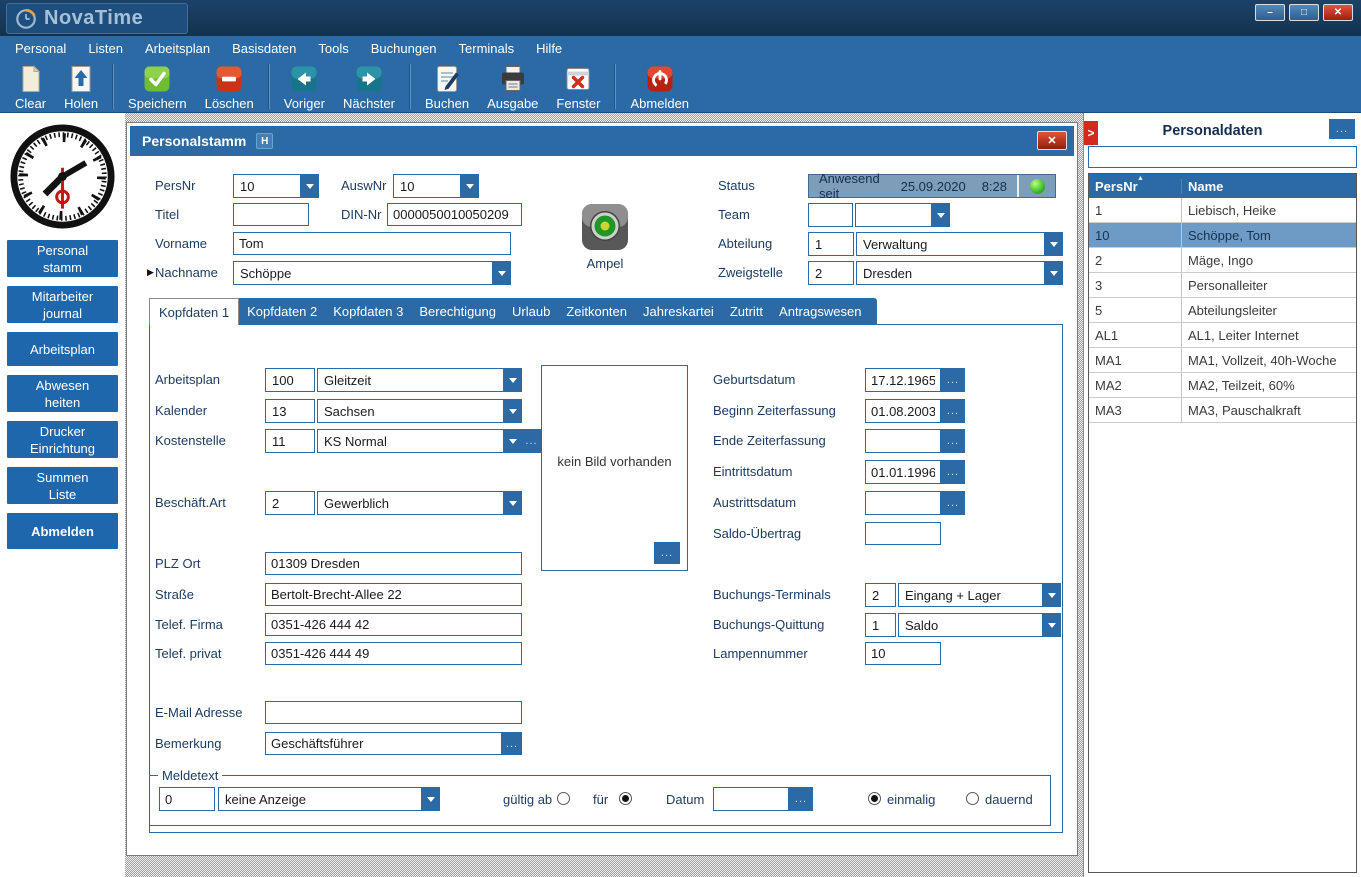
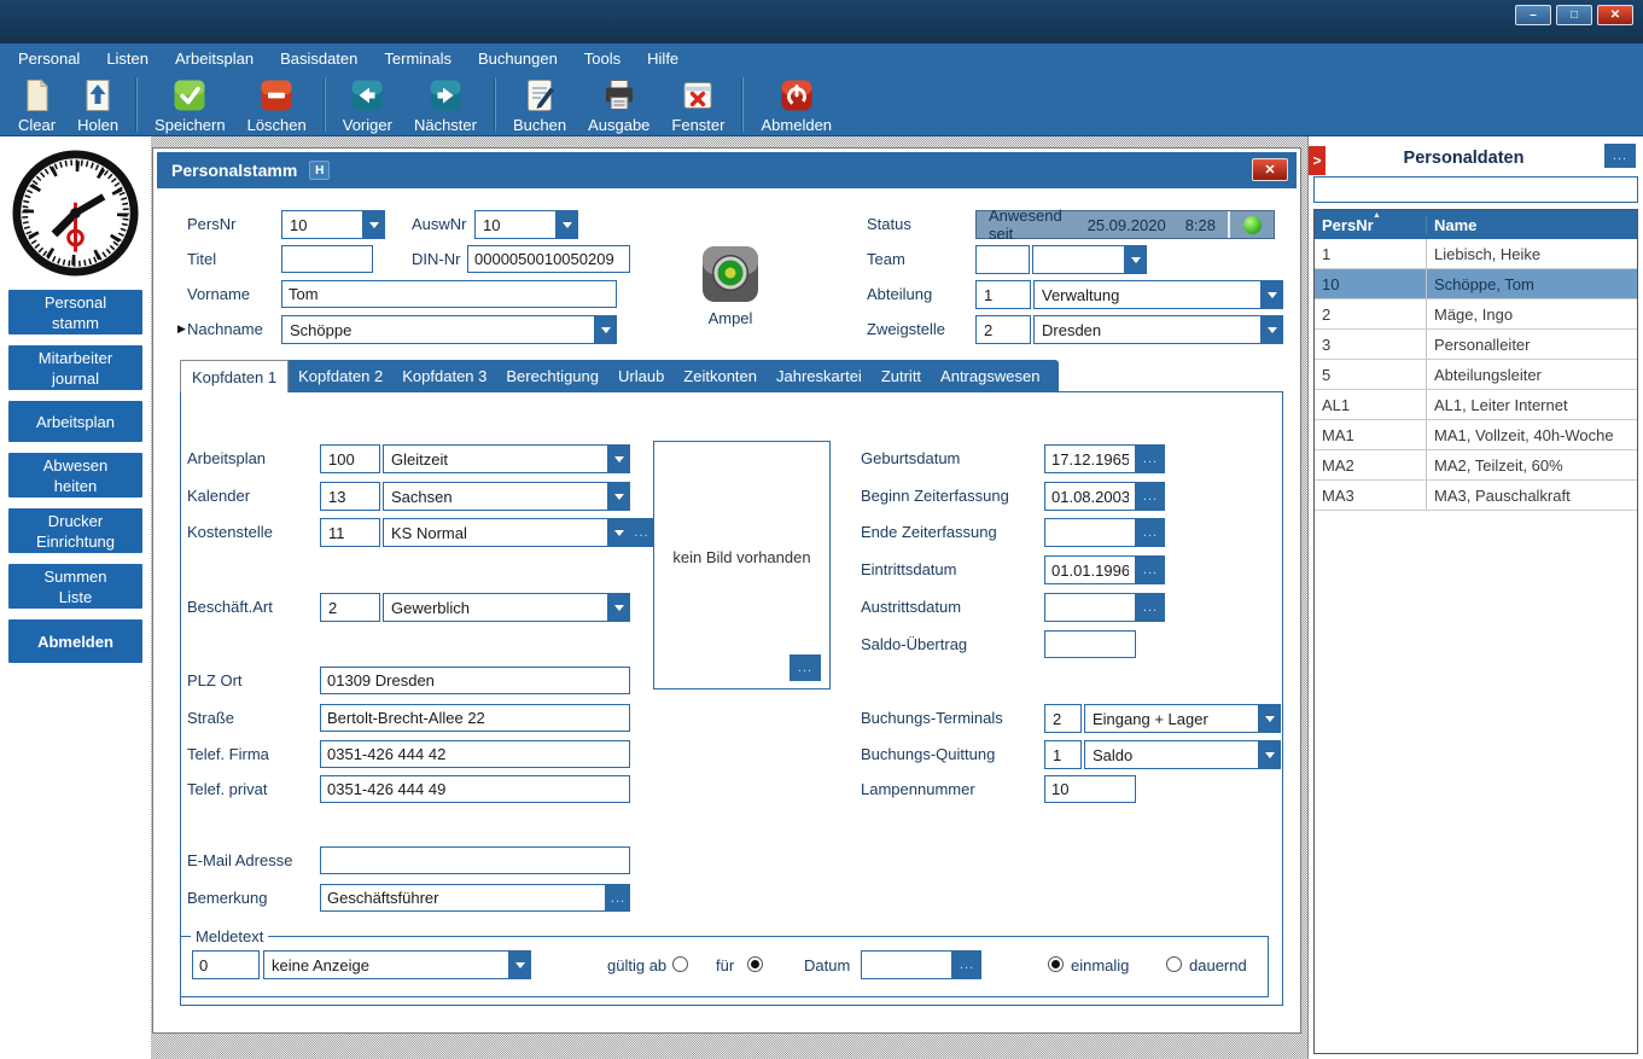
- NovaTime
  –
  □
  ✕
  Personal
  Listen
  Arbeitsplan
  Basisdaten
- Tools
+ Terminals
  Buchungen
- Terminals
+ Tools
  Hilfe
  Clear
  Holen
  Speichern
  Löschen
  Voriger
  Nächster
  Buchen
  Ausgabe
  Fenster
  Abmelden
  Personal
  stamm
  Mitarbeiter
  journal
  Arbeitsplan
  Abwesen
  heiten
  Drucker
  Einrichtung
  Summen
  Liste
  Abmelden
  Personalstamm
  H
  ✕
  PersNr
  10
  AuswNr
  10
  Titel
  DIN-Nr
  0000050010050209
  Vorname
  Tom
  ▶
  Nachname
  Schöppe
  Ampel
  Status
  Anwesend seit
  25.09.2020
  8:28
  Team
  Abteilung
  1
  Verwaltung
  Zweigstelle
  2
  Dresden
  Kopfdaten 1
  Kopfdaten 2
  Kopfdaten 3
  Berechtigung
  Urlaub
  Zeitkonten
  Jahreskartei
  Zutritt
  Antragswesen
  Arbeitsplan
  100
  Gleitzeit
  Kalender
  13
  Sachsen
  Kostenstelle
  11
  KS Normal
  ...
  Beschäft.Art
  2
  Gewerblich
  kein Bild vorhanden
  ...
  PLZ Ort
  01309 Dresden
  Straße
  Bertolt-Brecht-Allee 22
  Telef. Firma
  0351-426 444 42
  Telef. privat
  0351-426 444 49
  E-Mail Adresse
  Bemerkung
  Geschäftsführer
  ...
  Geburtsdatum
  17.12.1965
  ...
  Beginn Zeiterfassung
  01.08.2003
  ...
  Ende Zeiterfassung
  ...
  Eintrittsdatum
  01.01.1996
  ...
  Austrittsdatum
  ...
  Saldo-Übertrag
  Buchungs-Terminals
  2
  Eingang + Lager
  Buchungs-Quittung
  1
  Saldo
  Lampennummer
  10
  Meldetext
  0
  keine Anzeige
  gültig ab
  für
  Datum
  ...
  einmalig
  dauernd
  >
  Personaldaten
  ...
  PersNr
  Name
  1
  Liebisch, Heike
  10
  Schöppe, Tom
  2
  Mäge, Ingo
  3
  Personalleiter
  5
  Abteilungsleiter
  AL1
  AL1, Leiter Internet
  MA1
  MA1, Vollzeit, 40h-Woche
  MA2
  MA2, Teilzeit, 60%
  MA3
  MA3, Pauschalkraft
